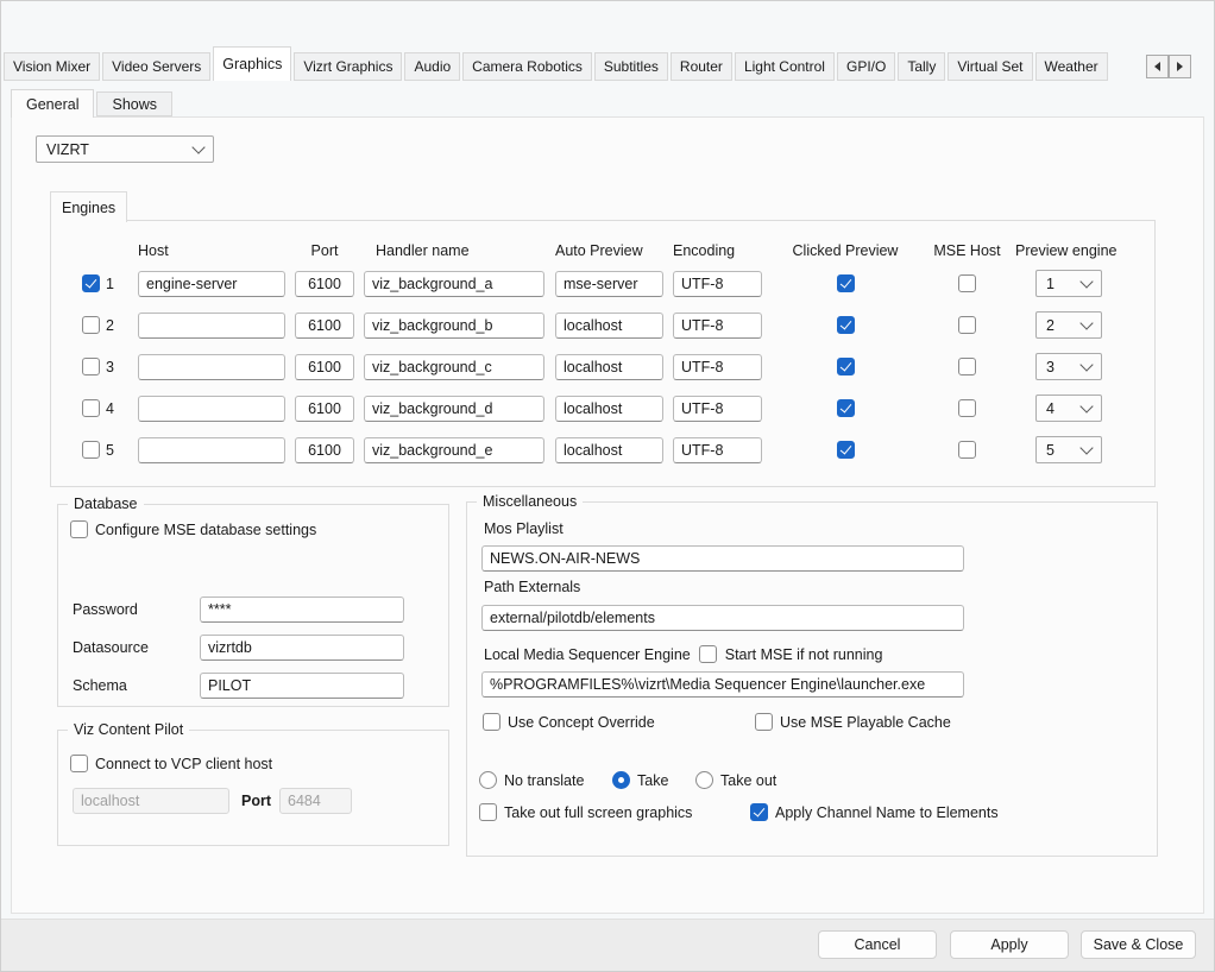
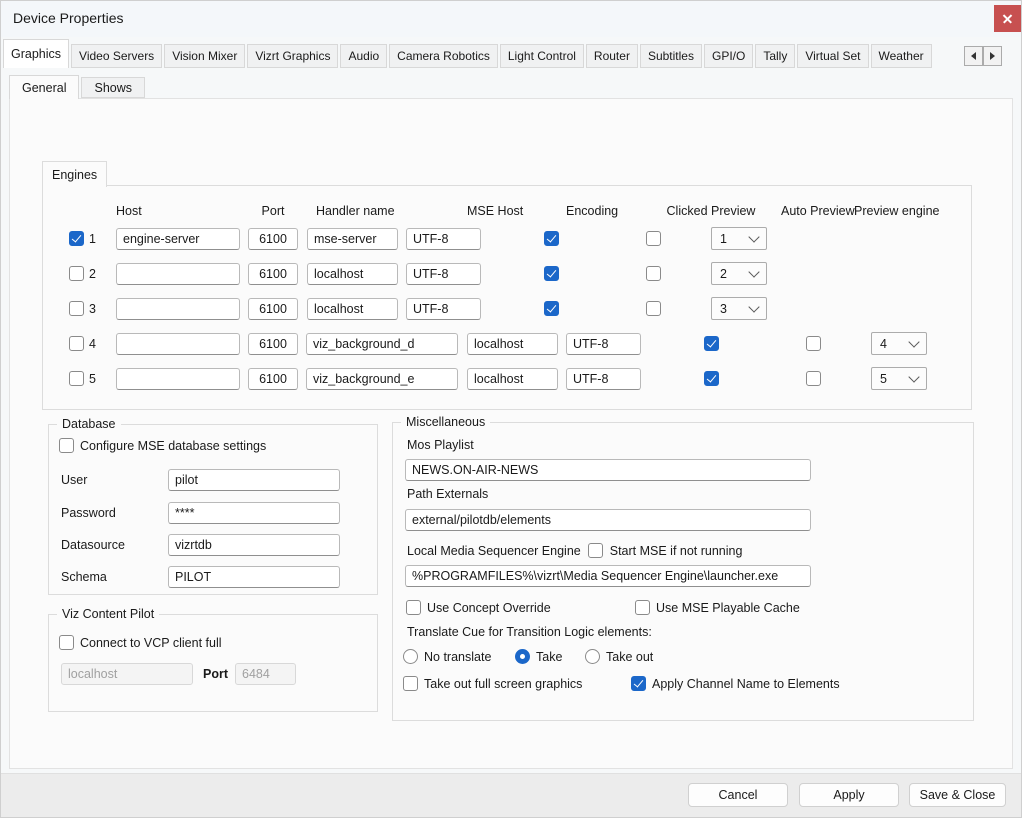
+ Device Properties
- Vision Mixer
+ Graphics
  Video Servers
- Graphics
+ Vision Mixer
  Vizrt Graphics
  Audio
  Camera Robotics
- Subtitles
+ Light Control
  Router
- Light Control
+ Subtitles
  GPI/O
  Tally
  Virtual Set
  Weather
  General
  Shows
- VIZRT
  Engines
  Host
  Port
  Handler name
- Auto Preview
+ MSE Host
  Encoding
  Clicked Preview
- MSE Host
+ Auto Preview
  Preview engine
  1
  engine-server
  6100
- viz_background_a
  mse-server
  UTF-8
  1
  2
  6100
- viz_background_b
  localhost
  UTF-8
  2
  3
  6100
- viz_background_c
  localhost
  UTF-8
  3
  4
  6100
  viz_background_d
  localhost
  UTF-8
  4
  5
  6100
  viz_background_e
  localhost
  UTF-8
  5
  Database
  Configure MSE database settings
+ User
+ pilot
  Password
  ****
  Datasource
  vizrtdb
  Schema
  PILOT
  Viz Content Pilot
- Connect to VCP client host
+ Connect to VCP client full
  localhost
  Port
  6484
  Miscellaneous
  Mos Playlist
  NEWS.ON-AIR-NEWS
  Path Externals
  external/pilotdb/elements
  Local Media Sequencer Engine
  Start MSE if not running
  %PROGRAMFILES%\vizrt\Media Sequencer Engine\launcher.exe
  Use Concept Override
  Use MSE Playable Cache
+ Translate Cue for Transition Logic elements:
  No translate
  Take
  Take out
  Take out full screen graphics
  Apply Channel Name to Elements
  Cancel
  Apply
  Save & Close
